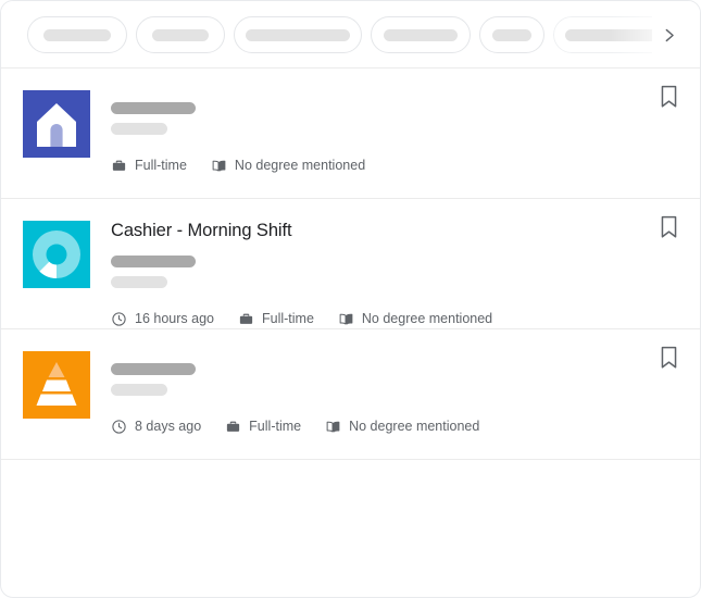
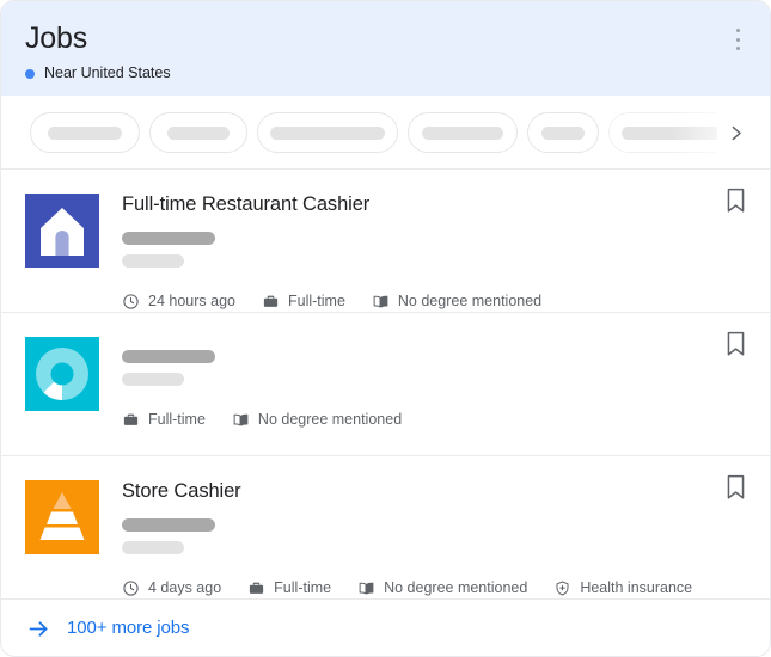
+ Jobs
+ Near United States
+ Full-time Restaurant Cashier
+ 24 hours ago
  Full-time
  No degree mentioned
- Cashier - Morning Shift
- 16 hours ago
  Full-time
  No degree mentioned
+ Store Cashier
- 8 days ago
+ 4 days ago
  Full-time
  No degree mentioned
+ Health insurance
+ 100+ more jobs
